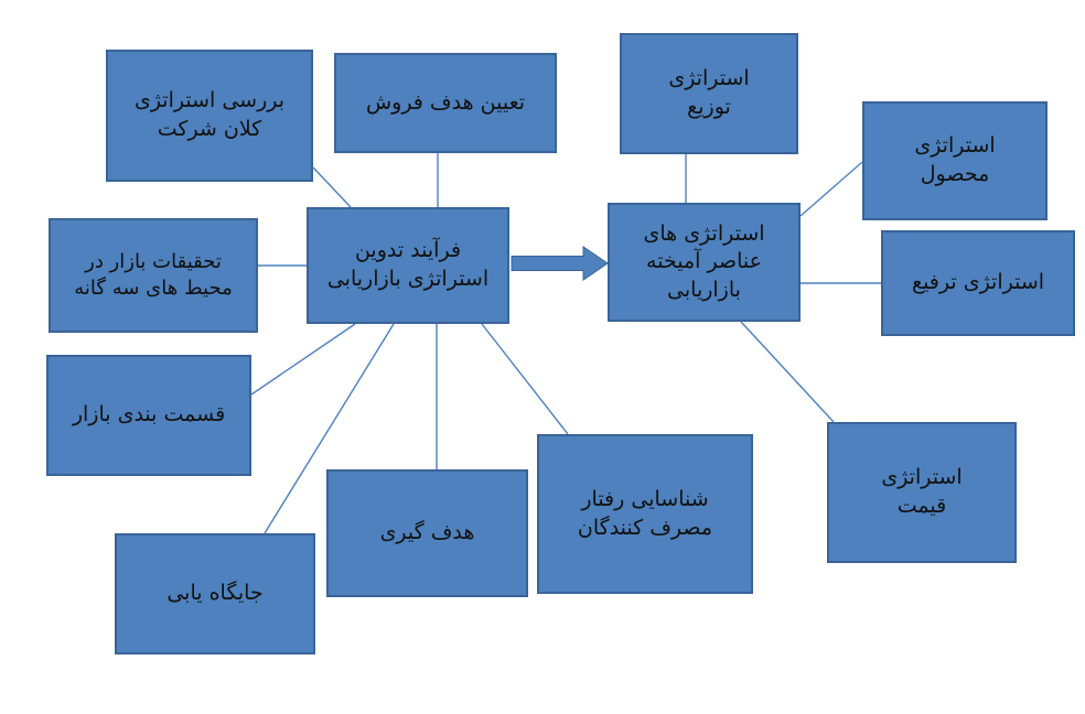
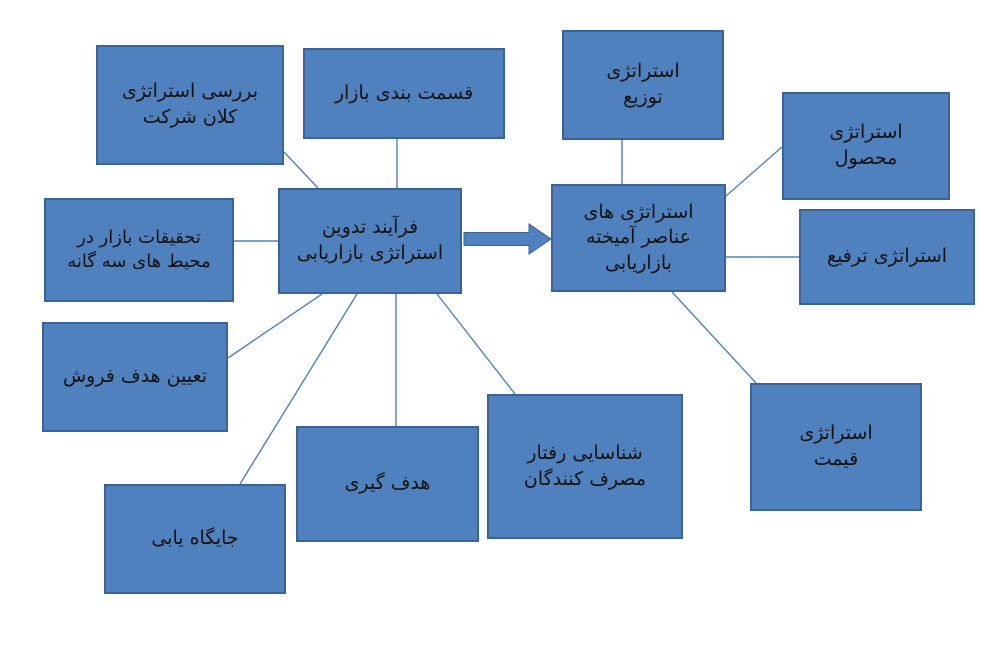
  بررسی استراتژی
  کلان شرکت
- تعیین هدف فروش
+ قسمت بندی بازار
  استراتژی
  توزیع
  استراتژی
  محصول
  تحقیقات بازار در
  محیط های سه گانه
  فرآیند تدوین
  استراتژی بازاریابی
  استراتژی های
  عناصر آمیخته
  بازاریابی
  استراتژی ترفیع
- قسمت بندی بازار
+ تعیین هدف فروش
  استراتژی
  قیمت
  شناسایی رفتار
  مصرف کنندگان
  هدف گیری
  جایگاه یابی
